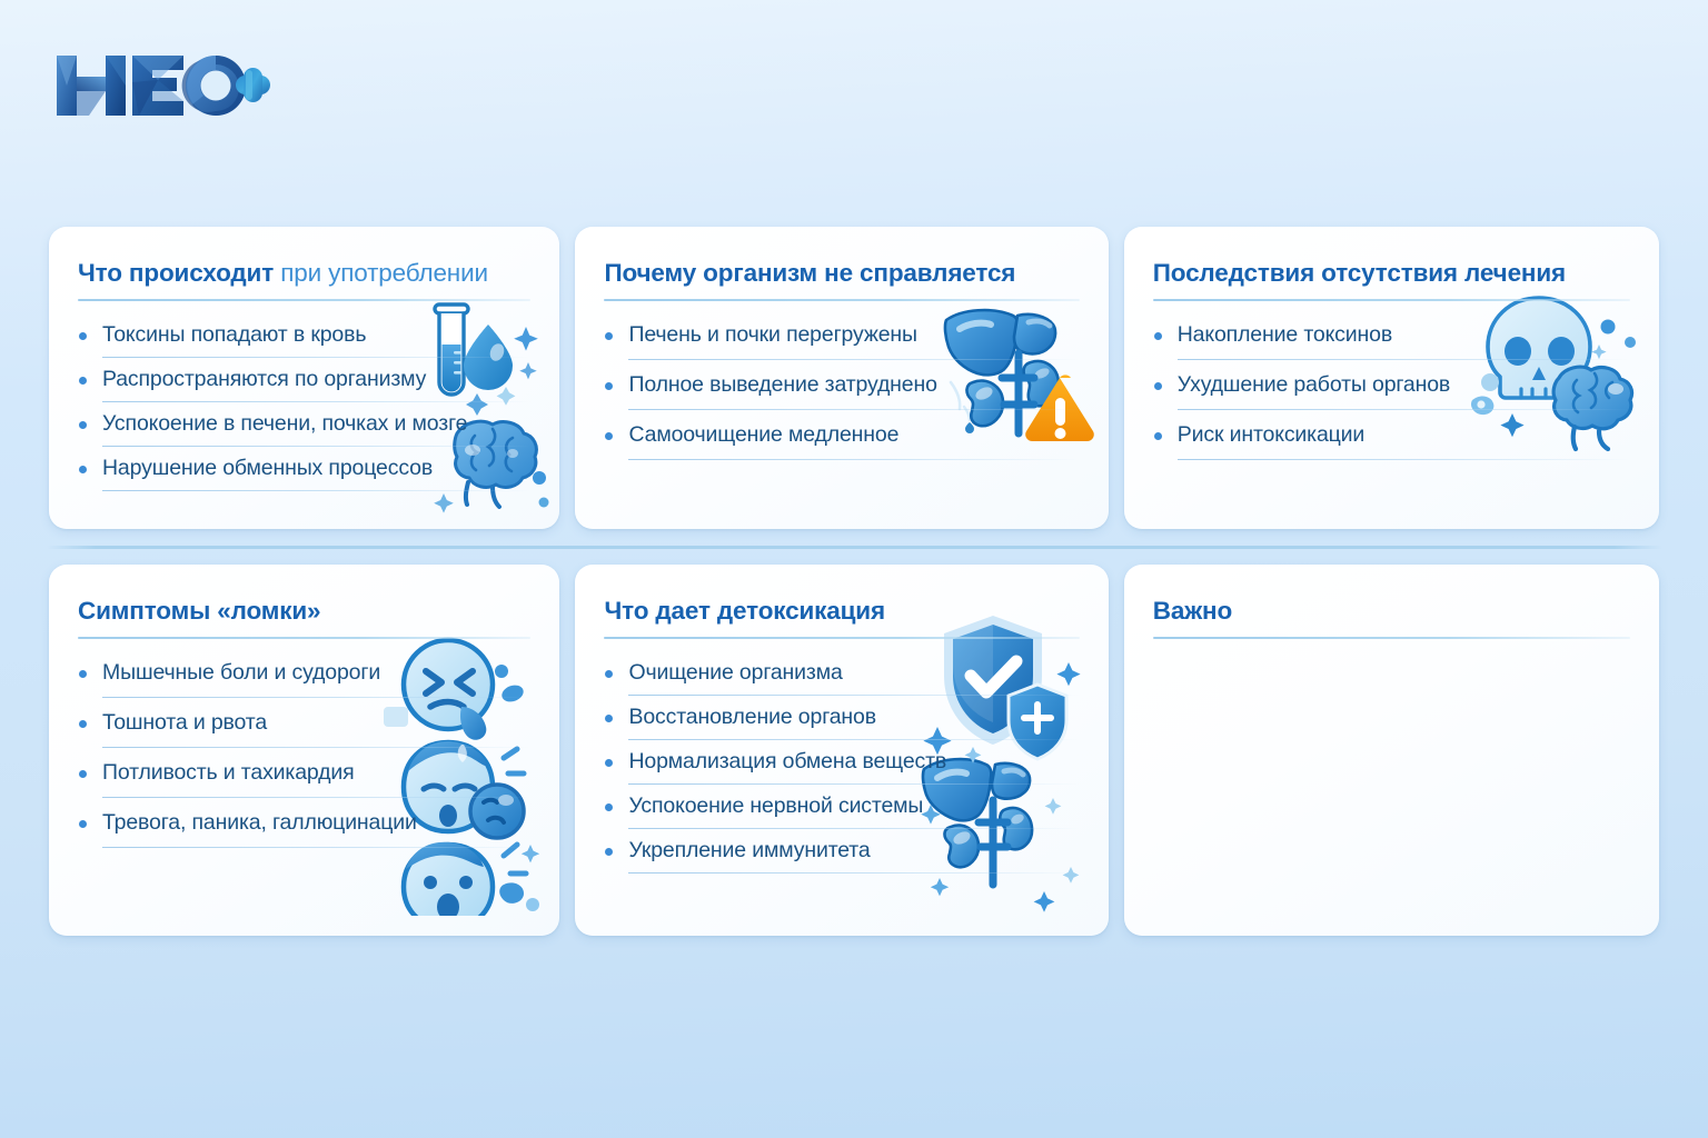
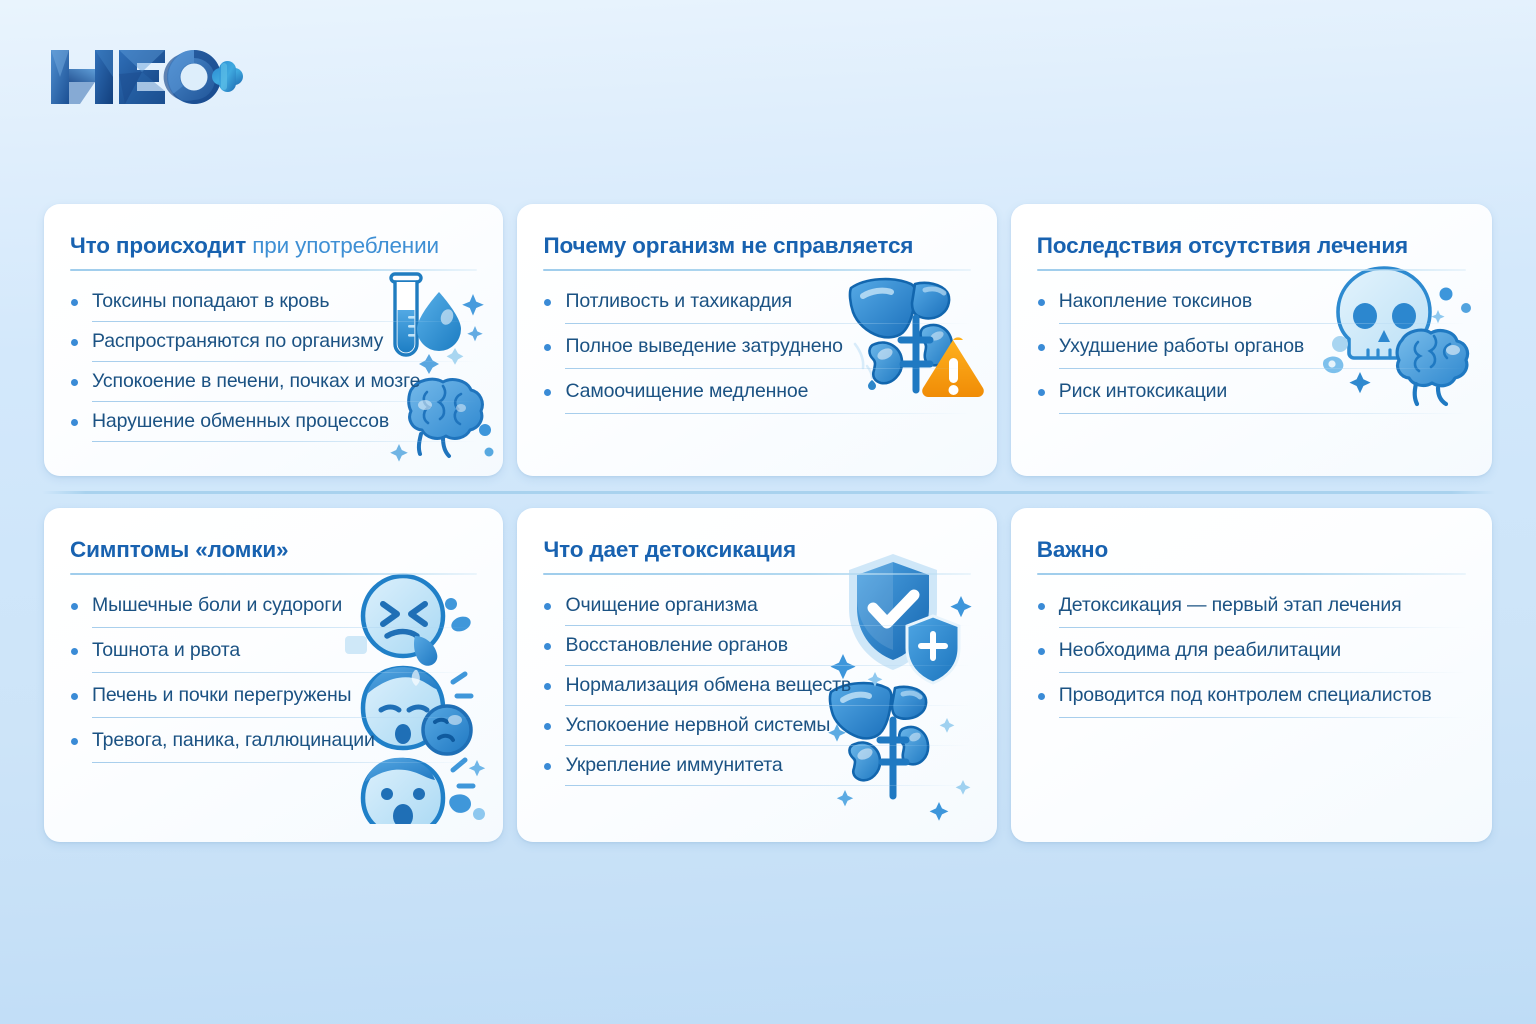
  Что происходит при употреблении
  Токсины попадают в кровь
  Распространяются по организму
  Успокоение в печени, почках и мозге
  Нарушение обменных процессов
  Почему организм не справляется
- Печень и почки перегружены
+ Потливость и тахикардия
  Полное выведение затруднено
  Самоочищение медленное
  Последствия отсутствия лечения
  Накопление токсинов
  Ухудшение работы органов
  Риск интоксикации
  Симптомы «ломки»
  Мышечные боли и судороги
  Тошнота и рвота
- Потливость и тахикардия
+ Печень и почки перегружены
  Тревога, паника, галлюцинации
  Что дает детоксикация
  Очищение организма
  Восстановление органов
  Нормализация обмена веществ
  Успокоение нервной системы
  Укрепление иммунитета
  Важно
+ Детоксикация — первый этап лечения
+ Необходима для реабилитации
+ Проводится под контролем специалистов
